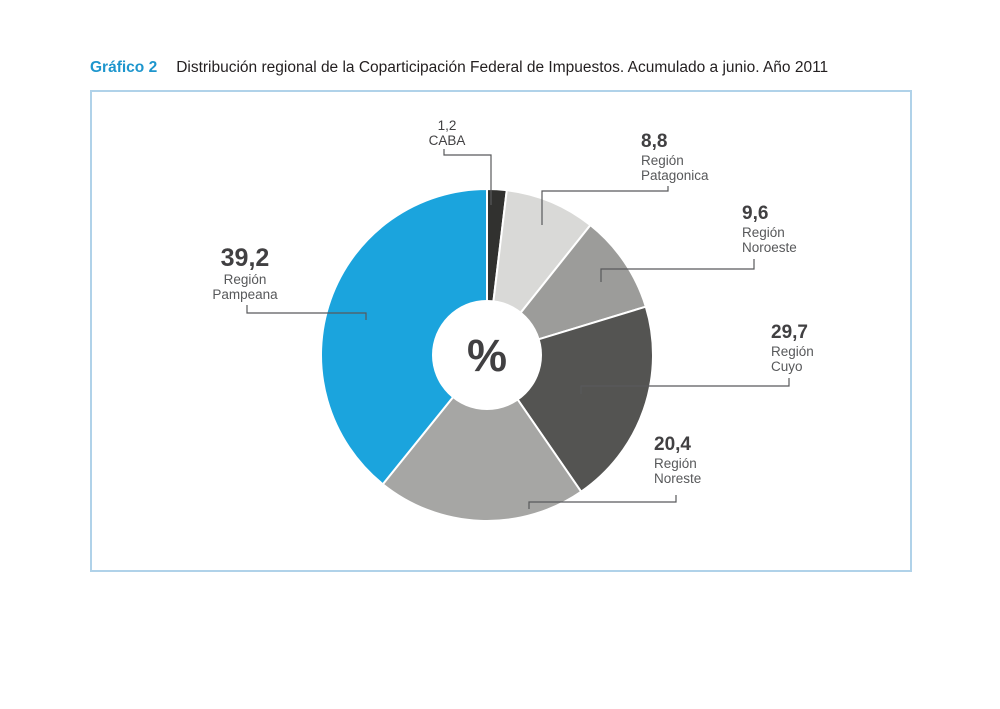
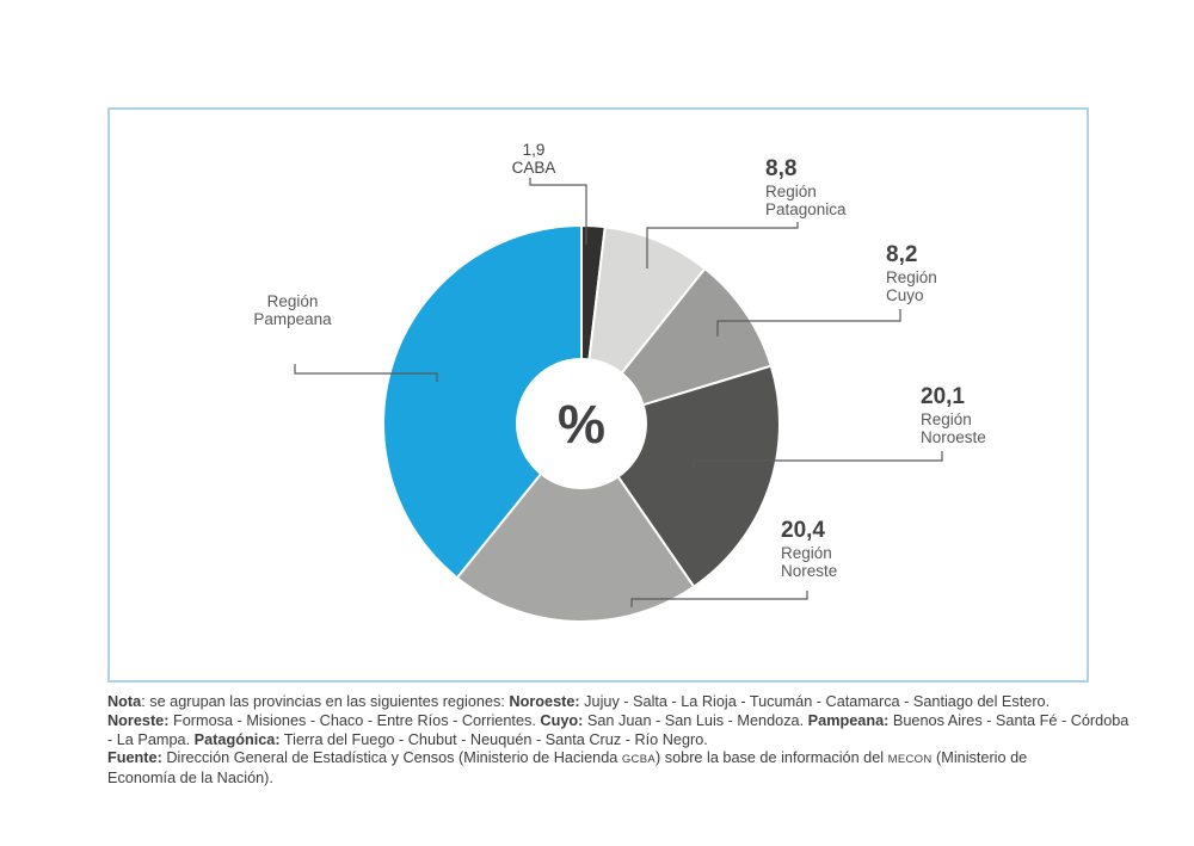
- Gráfico 2 Distribución regional de la Coparticipación Federal de Impuestos. Acumulado a junio. Año 2011
  %
- 1,2
+ 1,9
  CABA
  8,8
  Región
  Patagonica
- 9,6
+ 8,2
  Región
- Noroeste
+ Cuyo
- 29,7
+ 20,1
  Región
- Cuyo
+ Noroeste
  20,4
  Región
  Noreste
- 39,2
  Región
  Pampeana
+ Nota: se agrupan las provincias en las siguientes regiones: Noroeste: Jujuy - Salta - La Rioja - Tucumán - Catamarca - Santiago del Estero.
+ Noreste: Formosa - Misiones - Chaco - Entre Ríos - Corrientes. Cuyo: San Juan - San Luis - Mendoza. Pampeana: Buenos Aires - Santa Fé - Córdoba
+ - La Pampa. Patagónica: Tierra del Fuego - Chubut - Neuquén - Santa Cruz - Río Negro.
+ Fuente: Dirección General de Estadística y Censos (Ministerio de Hacienda GCBA) sobre la base de información del MECON (Ministerio de
+ Economía de la Nación).
